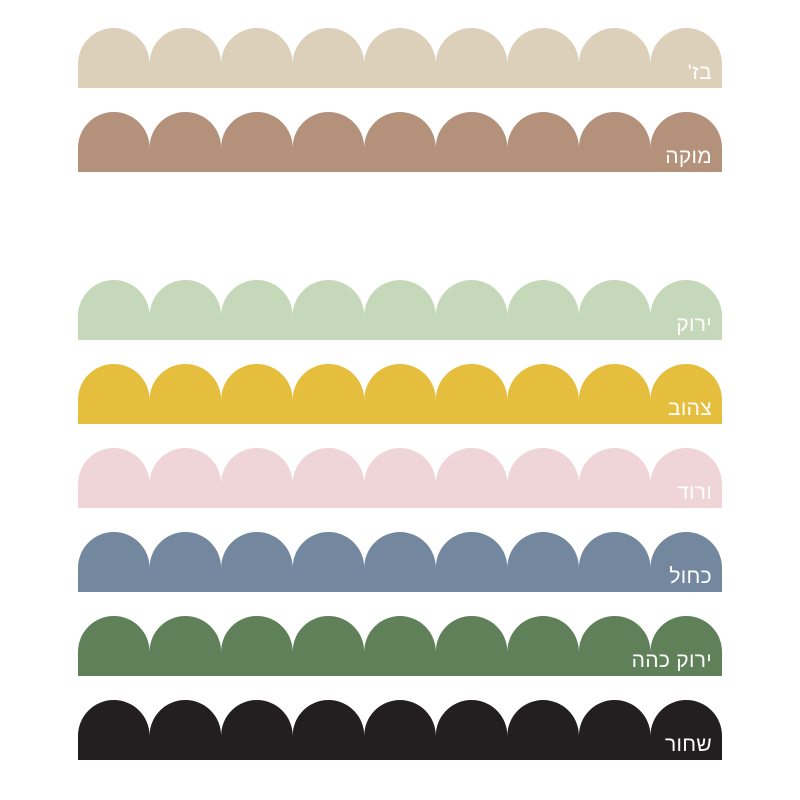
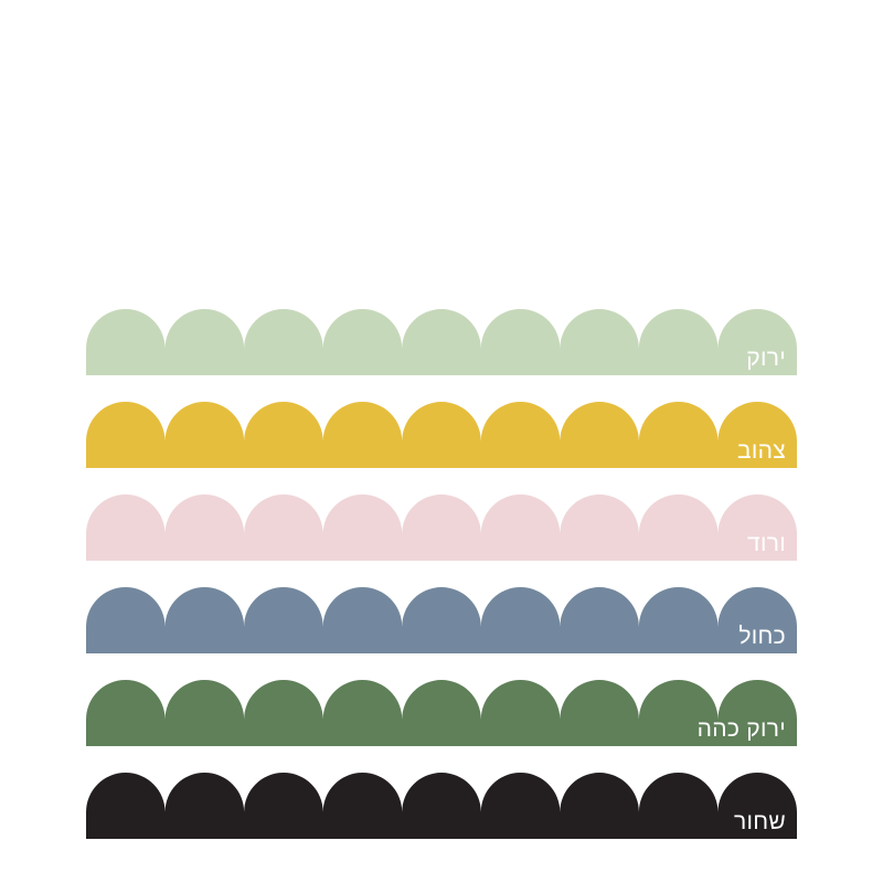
- בז'
- מוקה
  ירוק
  צהוב
  ורוד
  כחול
  ירוק כהה
  שחור
